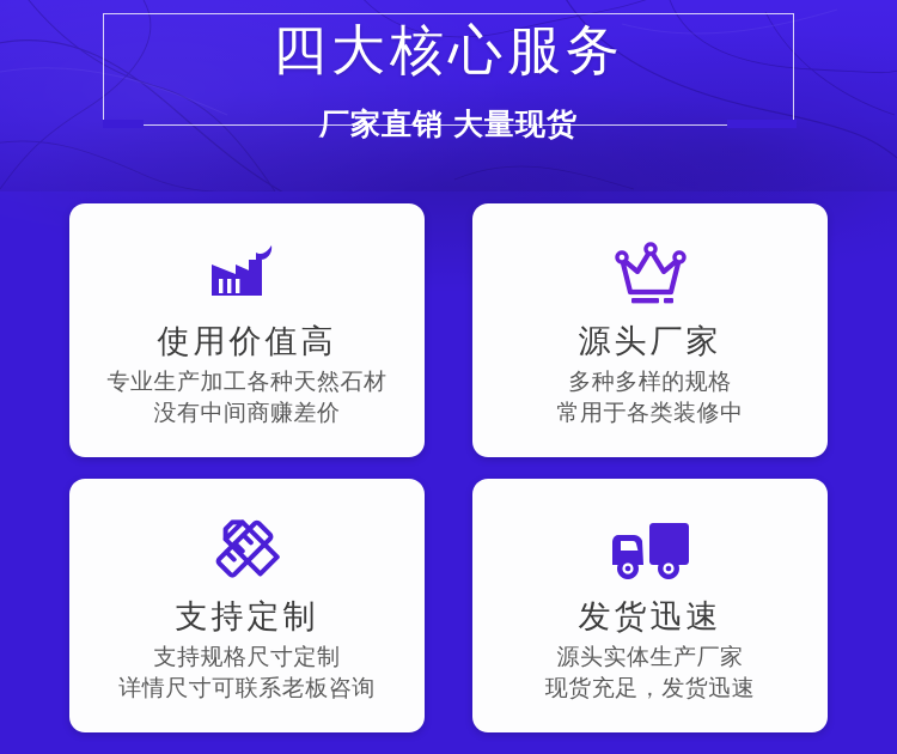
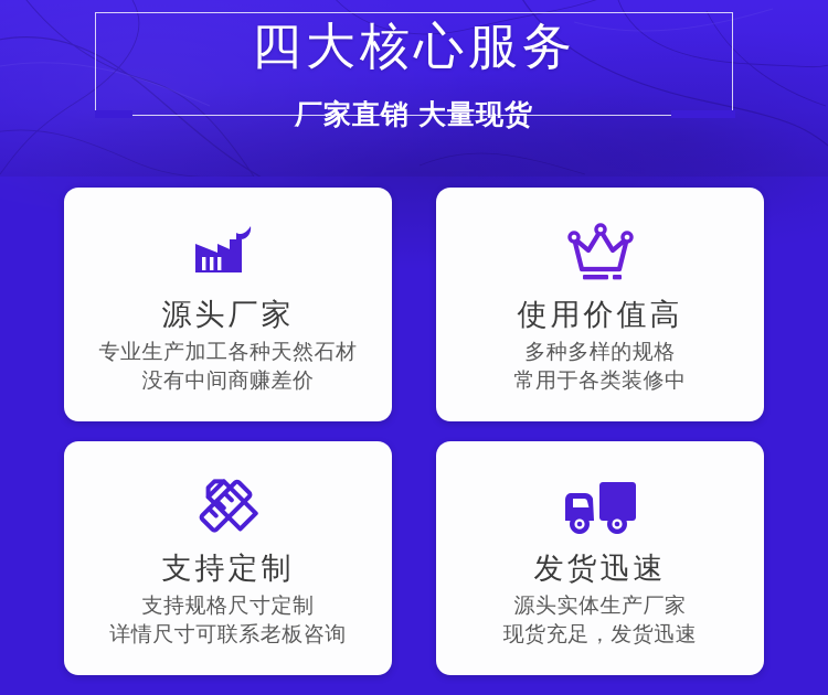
  四大核心服务
  厂家直销 大量现货
- 使用价值高
+ 源头厂家
  专业生产加工各种天然石材
  没有中间商赚差价
- 源头厂家
+ 使用价值高
  多种多样的规格
  常用于各类装修中
  支持定制
  支持规格尺寸定制
  详情尺寸可联系老板咨询
  发货迅速
  源头实体生产厂家
  现货充足，发货迅速
